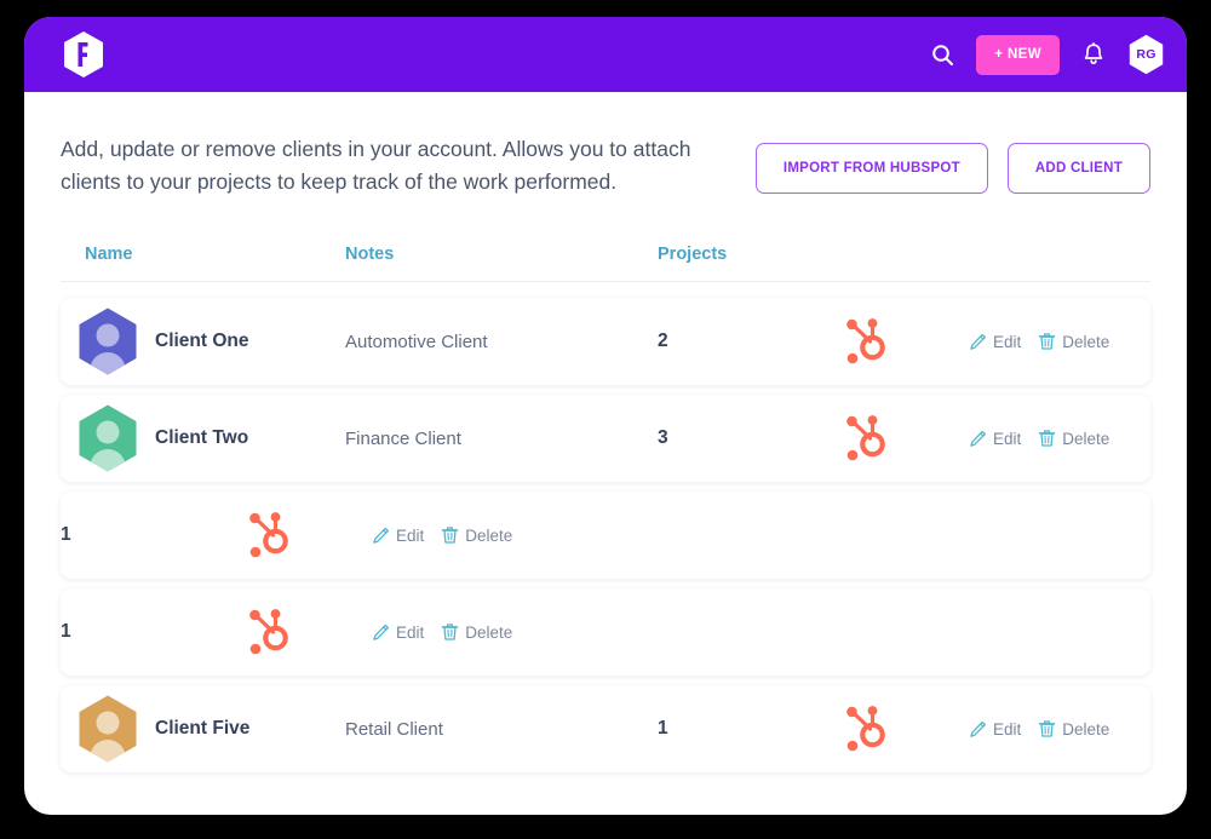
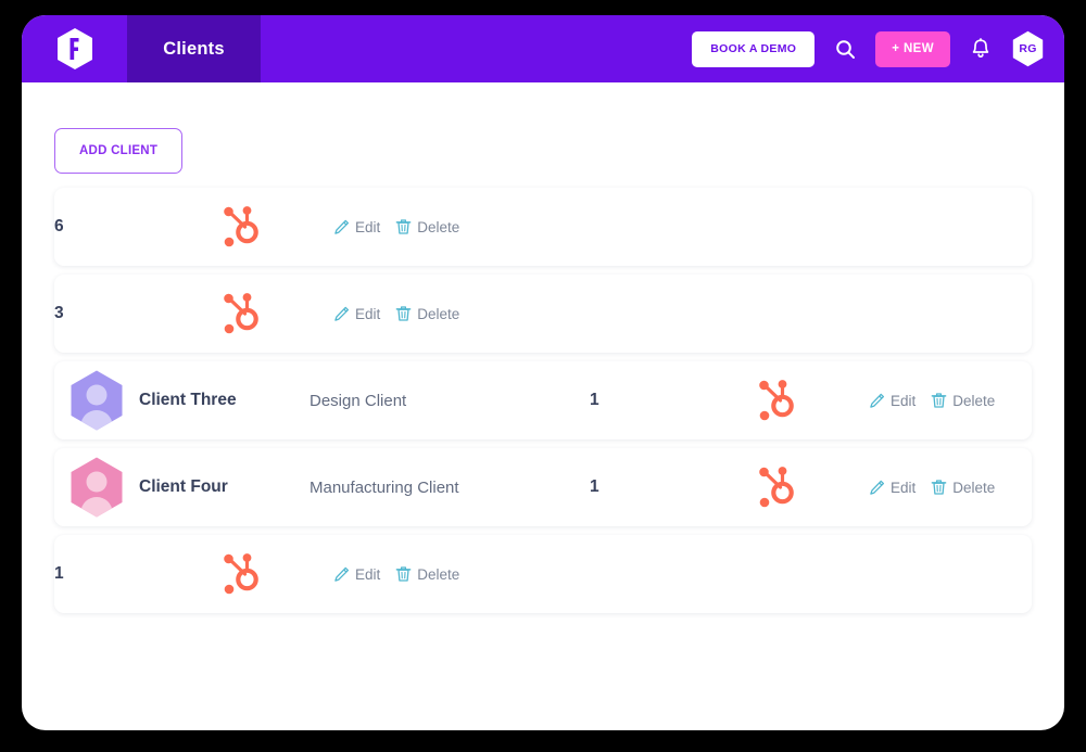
+ Clients
+ BOOK A DEMO
  + NEW
  RG
- Add, update or remove clients in your account. Allows you to attach clients to your projects to keep track of the work performed.
- IMPORT FROM HUBSPOT
  ADD CLIENT
- Name
- Notes
- Projects
- Client One
- Automotive Client
- 2
+ 6
  Edit
  Delete
- Client Two
- Finance Client
  3
  Edit
  Delete
+ Client Three
+ Design Client
  1
  Edit
  Delete
+ Client Four
+ Manufacturing Client
  1
  Edit
  Delete
- Client Five
- Retail Client
  1
  Edit
  Delete
